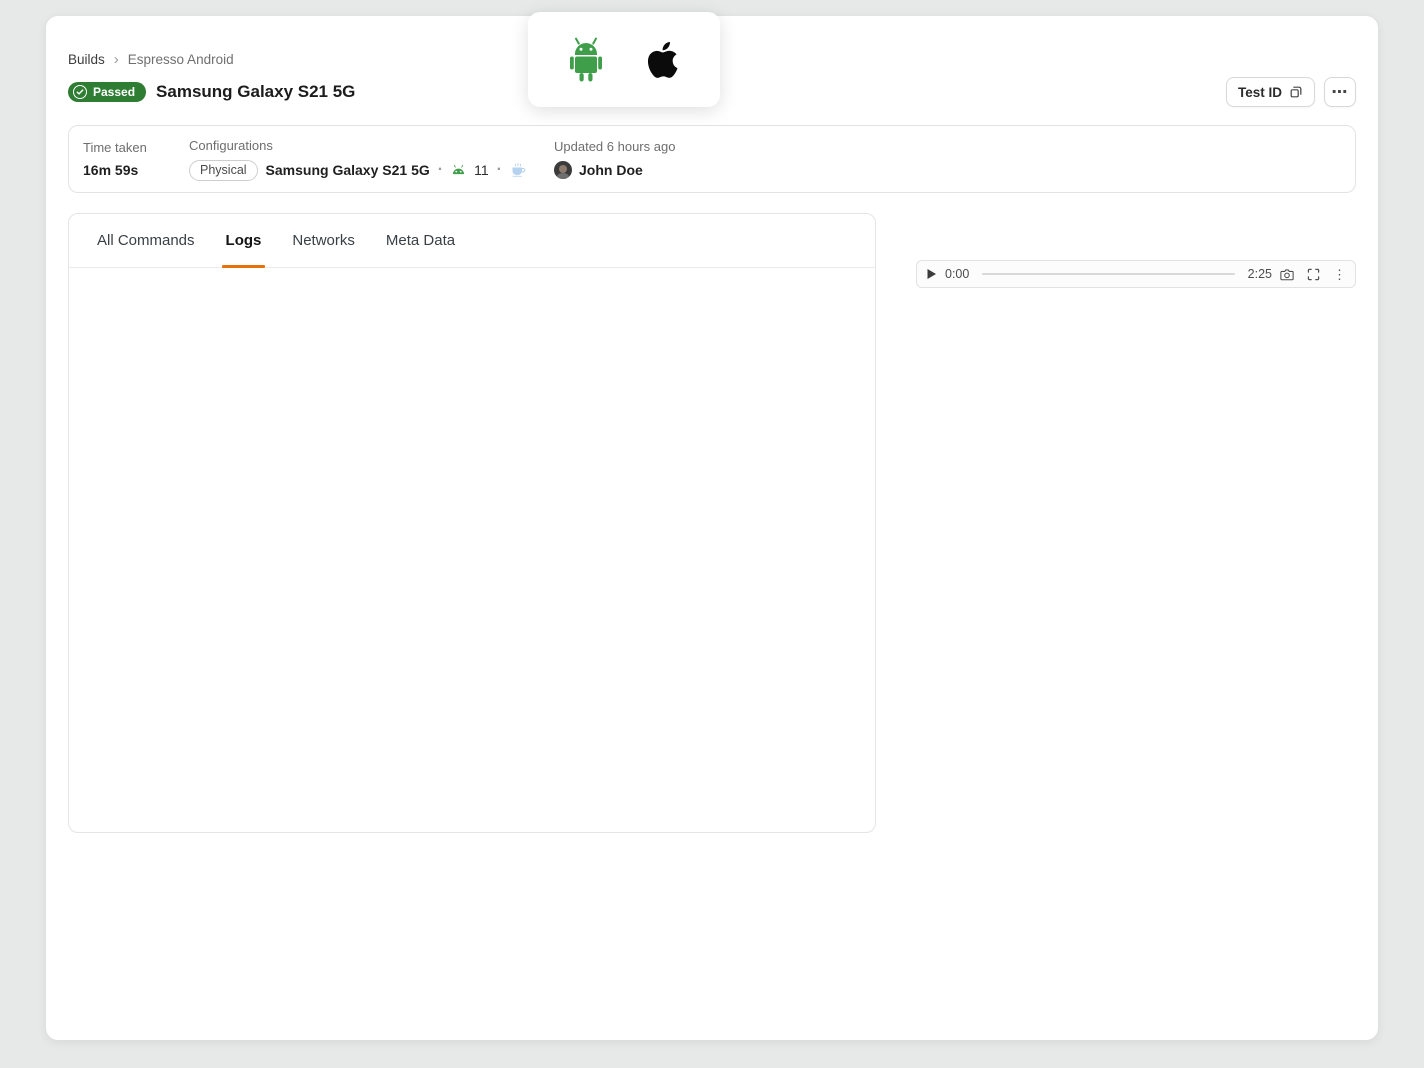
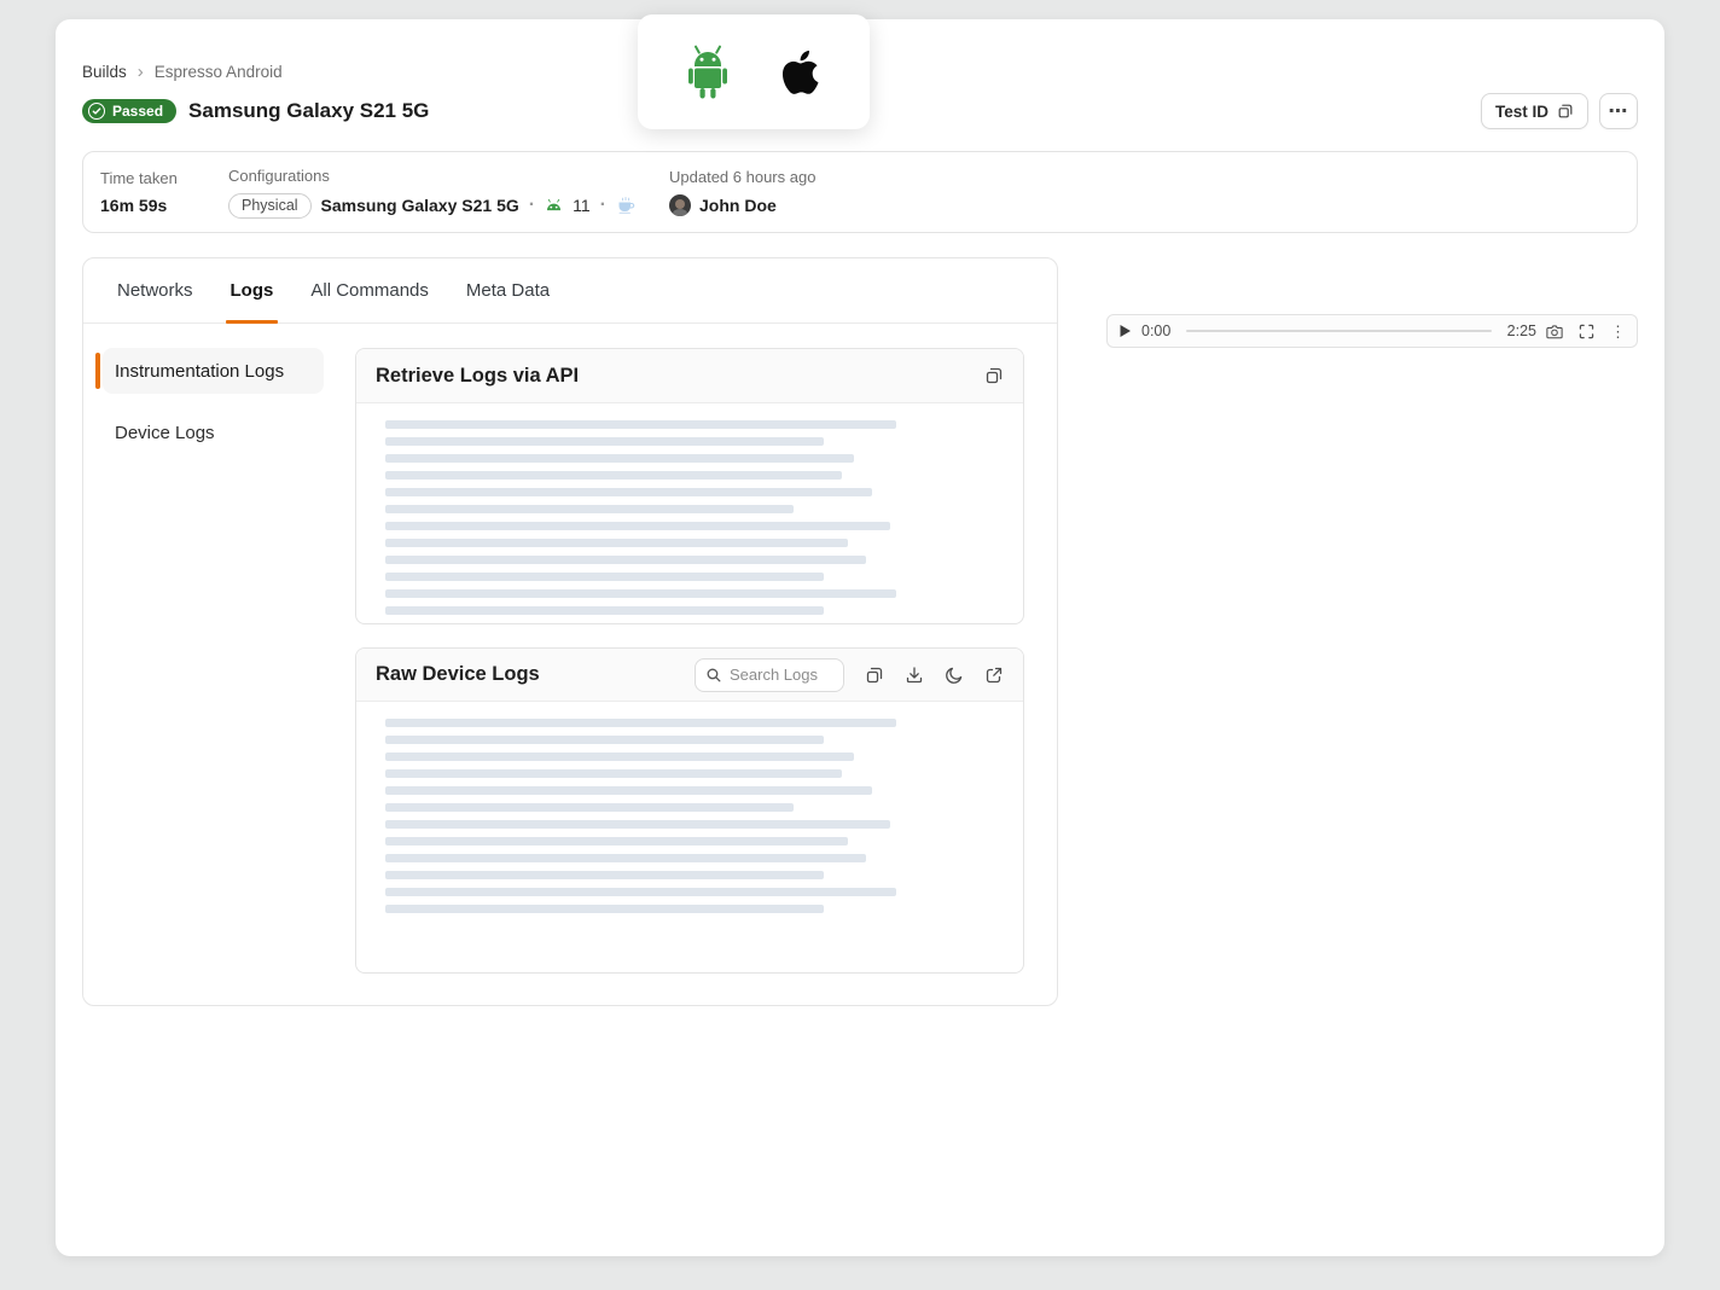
  Builds
  ›
  Espresso Android
  Passed
  Samsung Galaxy S21 5G
  Test ID
  ⋯
  Time taken
  16m 59s
  Configurations
  Physical
  Samsung Galaxy S21 5G
  ·
  11
  ·
  Updated 6 hours ago
  John Doe
- All Commands
+ Networks
  Logs
- Networks
+ All Commands
  Meta Data
+ Instrumentation Logs
+ Device Logs
+ Retrieve Logs via API
+ Raw Device Logs
+ Search Logs
  0:00
  2:25
  ⋮
